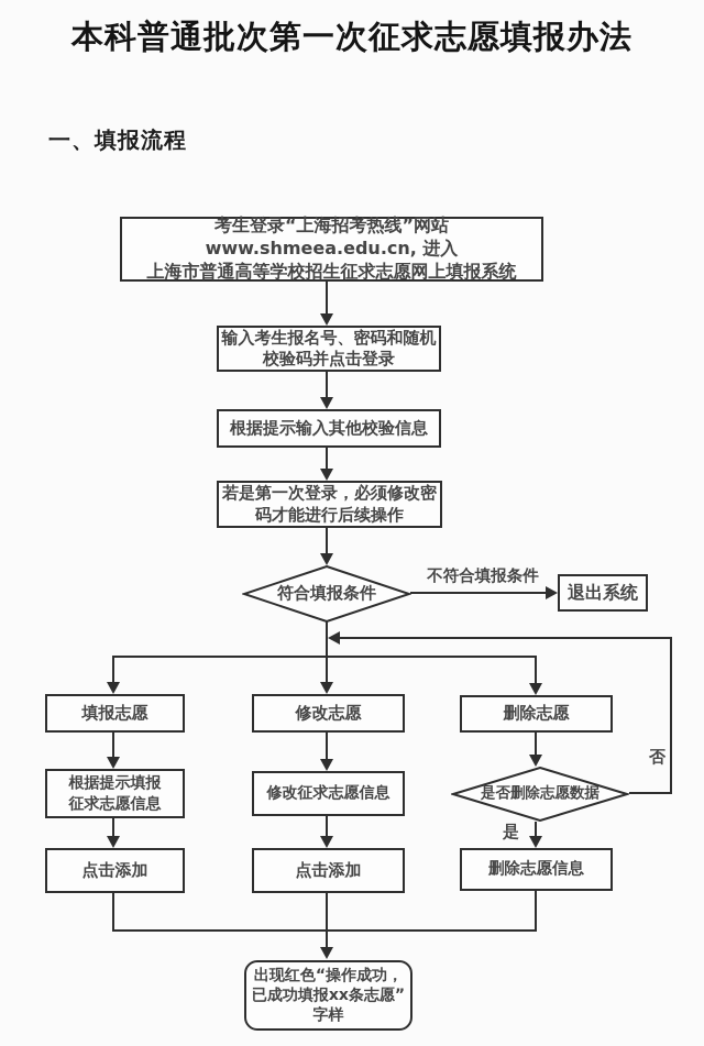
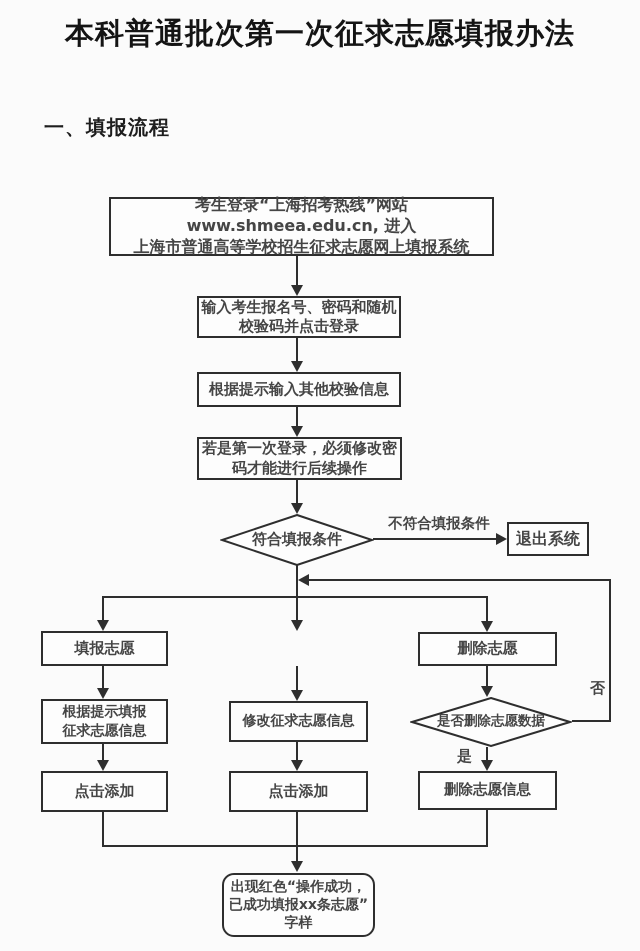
  本科普通批次第一次征求志愿填报办法
  一、填报流程
  考生登录“上海招考热线”网站www.shmeea.edu.cn, 进入
  上海市普通高等学校招生征求志愿网上填报系统
  输入考生报名号、密码和随机
  校验码并点击登录
  根据提示输入其他校验信息
  若是第一次登录，必须修改密
  码才能进行后续操作
  符合填报条件
  不符合填报条件
  退出系统
  否
  填报志愿
- 修改志愿
  删除志愿
  根据提示填报
  征求志愿信息
  修改征求志愿信息
  是否删除志愿数据
  是
  点击添加
  点击添加
  删除志愿信息
  出现红色“操作成功，
  已成功填报xx条志愿”
  字样
